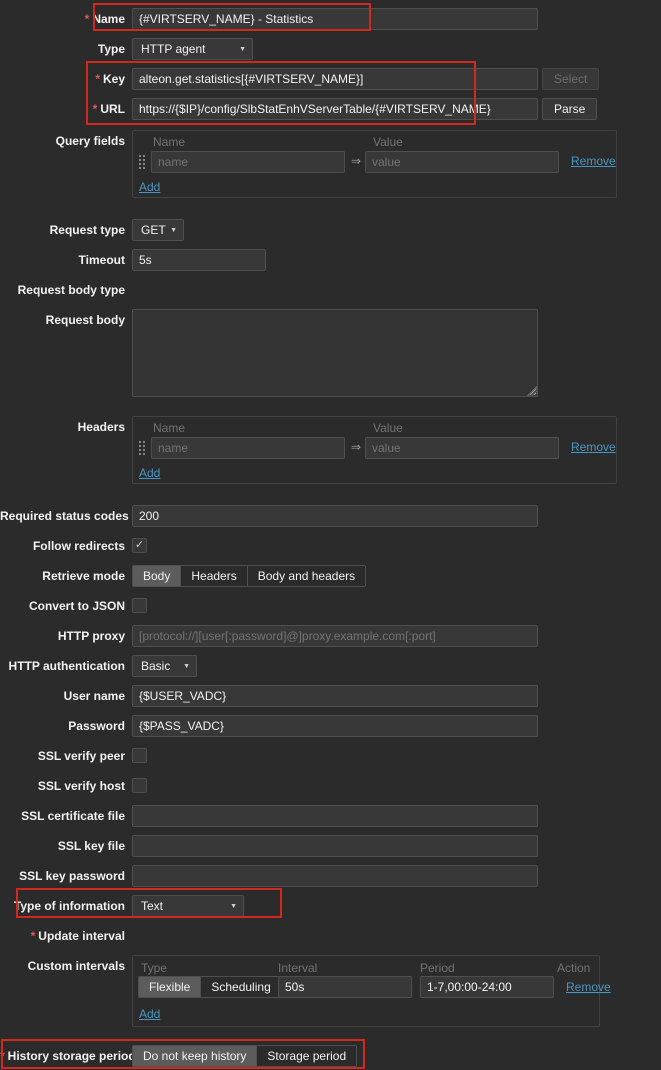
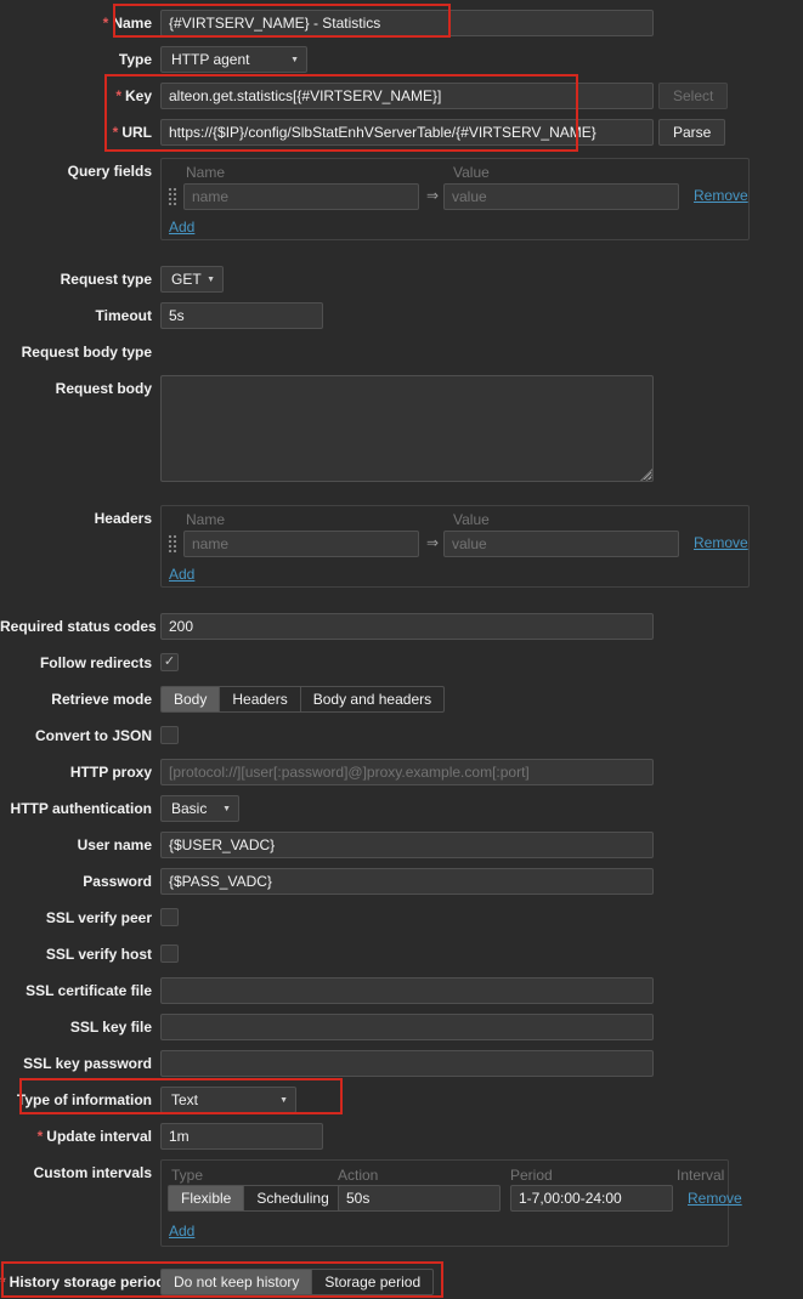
  * Name
  {#VIRTSERV_NAME} - Statistics
  Type
  HTTP agent
  * Key
  alteon.get.statistics[{#VIRTSERV_NAME}]
  Select
  * URL
  https://{$IP}/config/SlbStatEnhVServerTable/{#VIRTSERV_NAME}
  Parse
  Query fields
  Name
  Value
  name
  ⇒
  value
  Remove
  Add
  Request type
  GET
  Timeout
  5s
  Request body type
  Request body
  Headers
  Name
  Value
  name
  ⇒
  value
  Remove
  Add
  Required status codes
  200
  Follow redirects
  ✓
  Retrieve mode
  Body
  Headers
  Body and headers
  Convert to JSON
  HTTP proxy
  [protocol://][user[:password]@]proxy.example.com[:port]
  HTTP authentication
  Basic
  User name
  {$USER_VADC}
  Password
  {$PASS_VADC}
  SSL verify peer
  SSL verify host
  SSL certificate file
  SSL key file
  SSL key password
  Type of information
  Text
  * Update interval
+ 1m
  Custom intervals
  Type
- Interval
+ Action
  Period
- Action
+ Interval
  Flexible
  Scheduling
  50s
  1-7,00:00-24:00
  Remove
  Add
  * History storage perio
  Do not keep history
  Storage period
